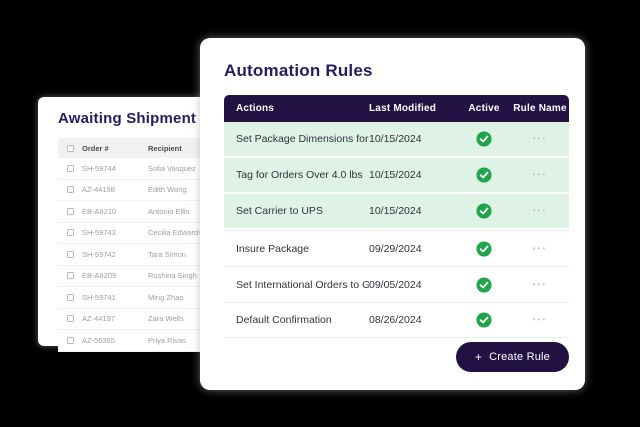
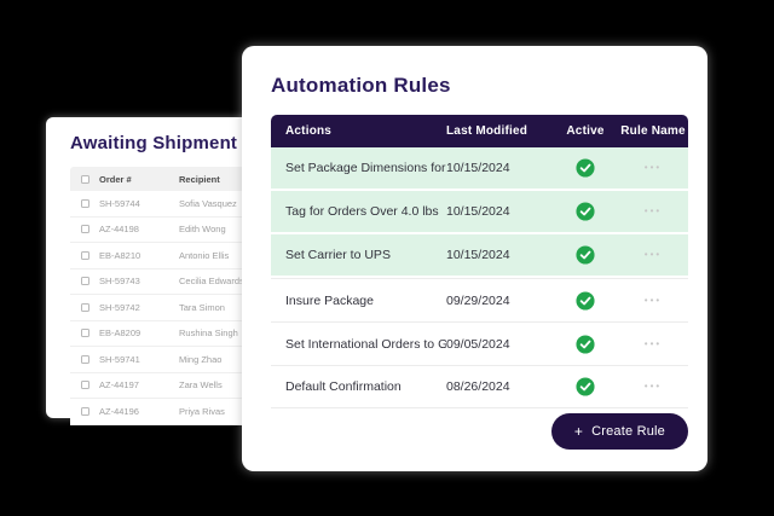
  Awaiting Shipment
  Order #
  Recipient
  SH-59744
  Sofia Vasquez
  AZ-44198
  Edith Wong
  EB-A8210
  Antonio Ellis
  SH-59743
  Cecilia Edward
  SH-59742
  Tara Simon
  EB-A8209
  Rushina Singh
  SH-59741
  Ming Zhao
  AZ-44197
  Zara Wells
- AZ-56365
+ AZ-44196
  Priya Rivas
  Automation Rules
  Actions
  Last Modified
  Active
  Rule Name
  Set Package Dimensions for
  10/15/2024
  •••
  Tag for Orders Over 4.0 lbs
  10/15/2024
  •••
  Set Carrier to UPS
  10/15/2024
  •••
  Insure Package
  09/29/2024
  •••
  Set International Orders to G
  09/05/2024
  •••
  Default Confirmation
  08/26/2024
  •••
  +
  Create Rule
